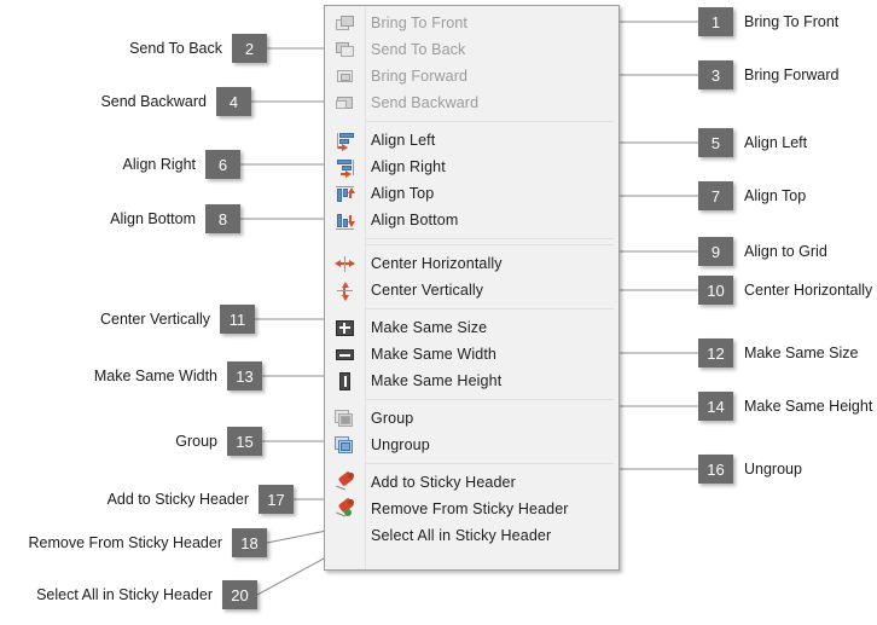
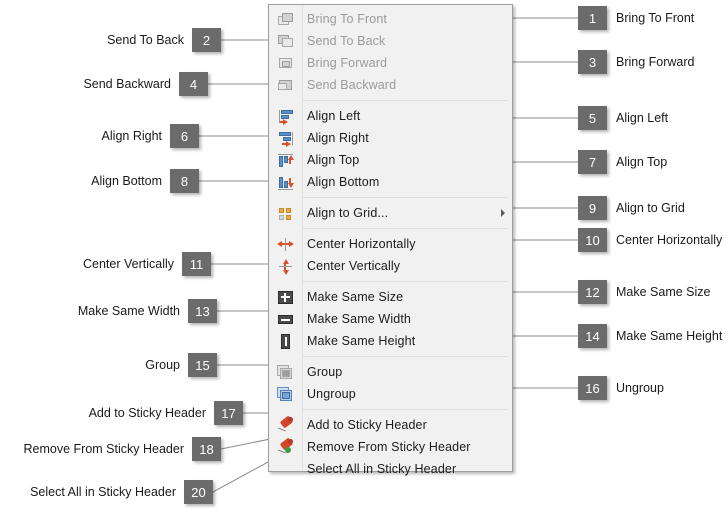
  Bring To Front
  Send To Back
  Bring Forward
  Send Backward
  Align Left
  Align Right
  Align Top
  Align Bottom
+ Align to Grid...
  Center Horizontally
  Center Vertically
  Make Same Size
  Make Same Width
  Make Same Height
  Group
  Ungroup
  Add to Sticky Header
  Remove From Sticky Header
  Select All in Sticky Header
  Send To Back
  2
  Send Backward
  4
  Align Right
  6
  Align Bottom
  8
  Center Vertically
  11
  Make Same Width
  13
  Group
  15
  Add to Sticky Header
  17
  Remove From Sticky Header
  18
  Select All in Sticky Header
  20
  1
  Bring To Front
  3
  Bring Forward
  5
  Align Left
  7
  Align Top
  9
  Align to Grid
  10
  Center Horizontally
  12
  Make Same Size
  14
  Make Same Height
  16
  Ungroup
